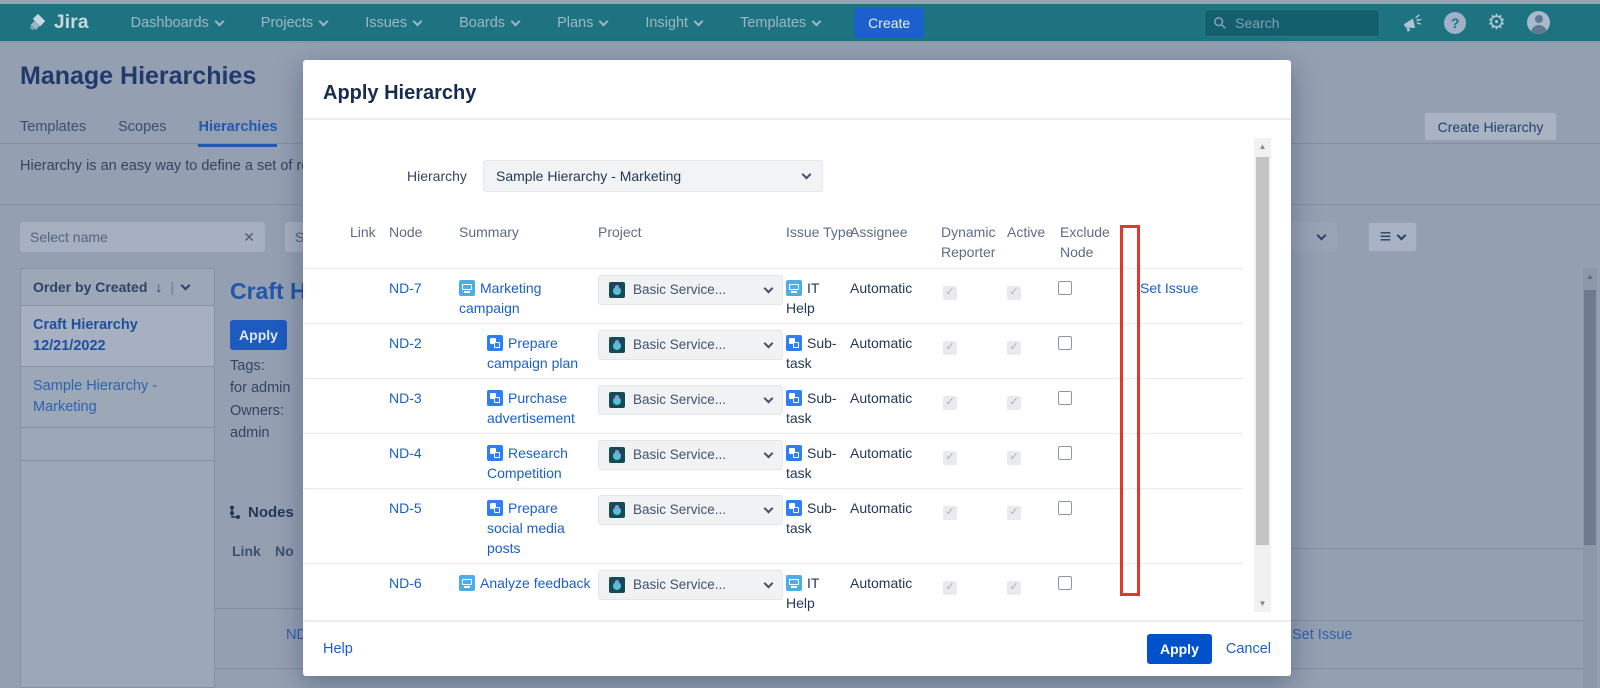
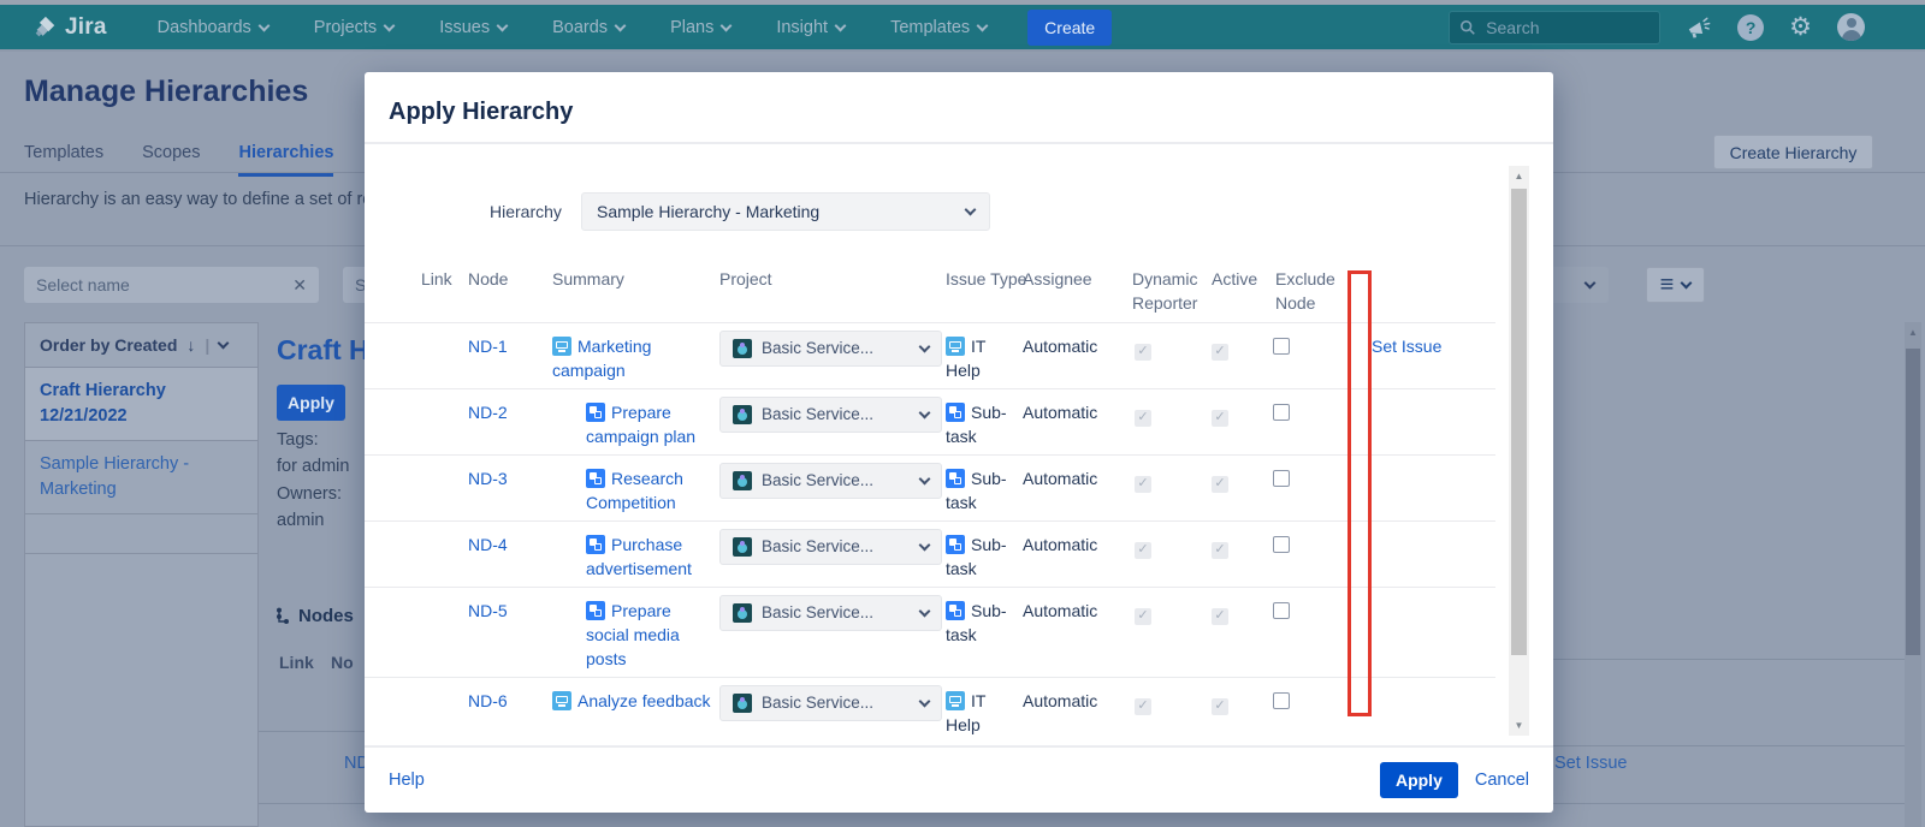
  Jira
  Dashboards
  Projects
  Issues
  Boards
  Plans
  Insight
  Templates
  Create
  Search
  ?
  ⚙
  Manage Hierarchies
  Create Hierarchy
  Templates
  Scopes
  Hierarchies
  Hierarchy is an easy way to define a set of r
  Select name
  ✕
  Order by Created
  |
  Craft Hierarchy 12/21/2022
  Sample Hierarchy - Marketing
  Craft H
  Apply
  Tags:
  for admin
  Owners:
  admin
  Nodes
  Link
  No
  ND
  Set Issue
  ▲
  Apply Hierarchy
  Hierarchy
  Sample Hierarchy - Marketing
  Link
  Node
  Summary
  Project
  Issue Type
  Assignee
  Dynamic Reporter
  Active
  Exclude Node
- ND-7
+ ND-1
  Marketing campaign
  Basic Service...
  IT Help
  Automatic
  Set Issue
  ND-2
  Prepare campaign plan
  Basic Service...
  Sub-task
  Automatic
  ND-3
- Purchase advertisement
+ Research Competition
  Basic Service...
  Sub-task
  Automatic
  ND-4
- Research Competition
+ Purchase advertisement
  Basic Service...
  Sub-task
  Automatic
  ND-5
  Prepare social media posts
  Basic Service...
  Sub-task
  Automatic
  ND-6
  Analyze feedback
  Basic Service...
  IT Help
  Automatic
  ▲
  ▼
  Help
  Apply
  Cancel
